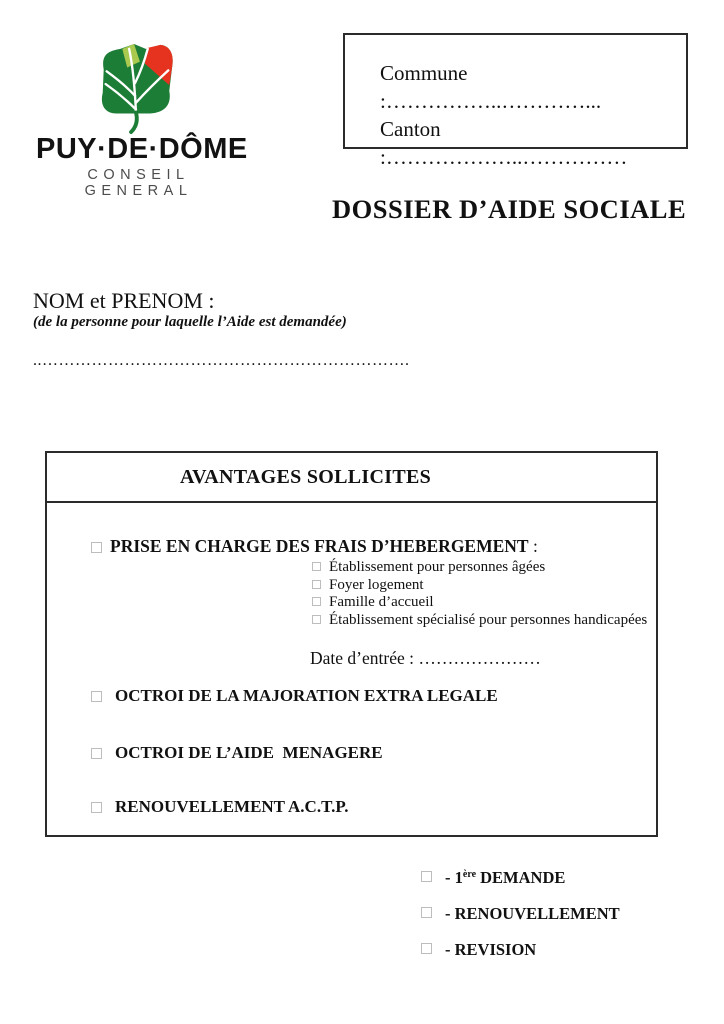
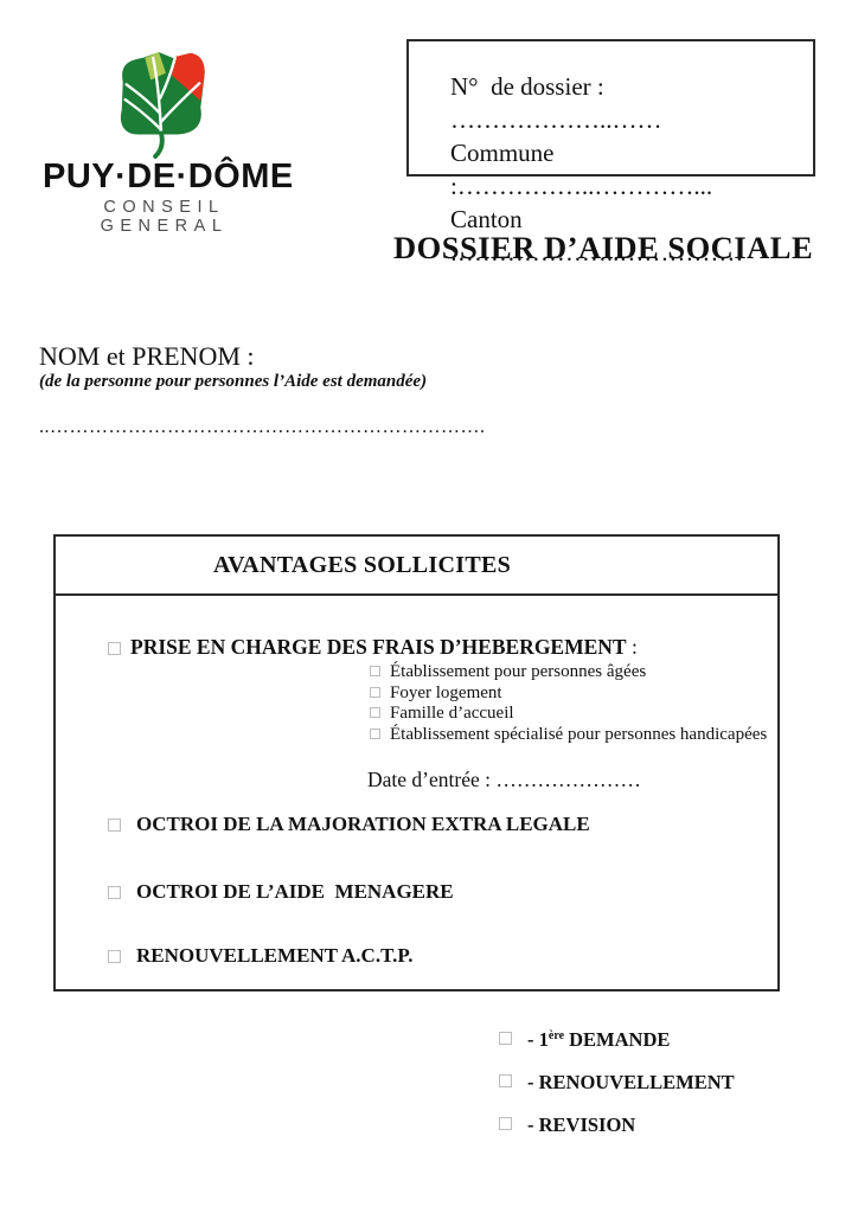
  PUY·DE·DÔME
  CONSEIL GENERAL
+ N° de dossier : ………………..……
  Commune :……………..…………...
  Canton :………………..……………
  DOSSIER D’AIDE SOCIALE
  NOM et PRENOM :
- (de la personne pour laquelle l’Aide est demandée)
+ (de la personne pour personnes l’Aide est demandée)
  ..………………………………………………………….
  AVANTAGES SOLLICITES
  PRISE EN CHARGE DES FRAIS D’HEBERGEMENT :
  Établissement pour personnes âgées
  Foyer logement
  Famille d’accueil
  Établissement spécialisé pour personnes handicapées
  Date d’entrée : …………………
  OCTROI DE LA MAJORATION EXTRA LEGALE
  OCTROI DE L’AIDE MENAGERE
  RENOUVELLEMENT A.C.T.P.
  - 1
  ère
  DEMANDE
  - RENOUVELLEMENT
  - REVISION
